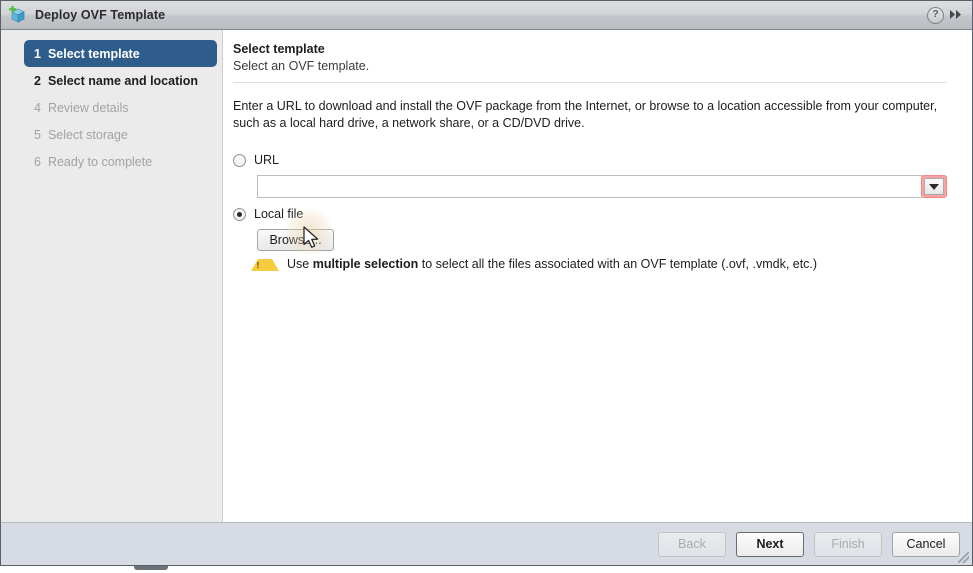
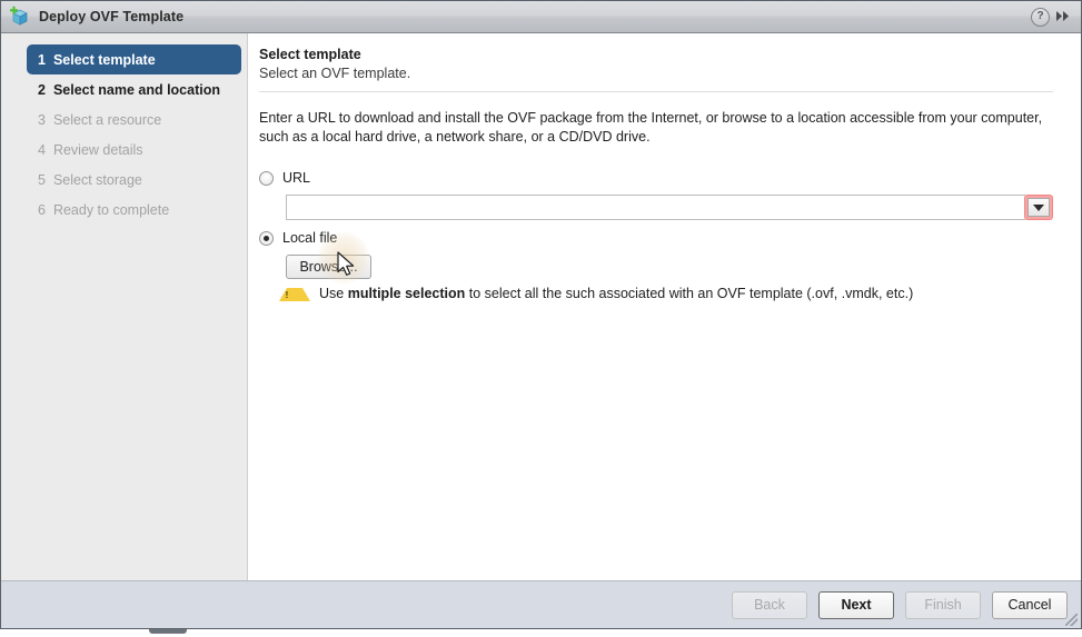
  Deploy OVF Template
  ?
  1
  Select template
  2
  Select name and location
+ 3
+ Select a resource
  4
  Review details
  5
  Select storage
  6
  Ready to complete
  Select template
  Select an OVF template.
  Enter a URL to download and install the OVF package from the Internet, or browse to a location accessible from your computer, such as a local hard drive, a network share, or a CD/DVD drive.
  URL
- Use multiple selection to select all the files associated with an OVF template (.ovf, .vmdk, etc.)
+ Use multiple selection to select all the such associated with an OVF template (.ovf, .vmdk, etc.)
  Back
  Next
  Finish
  Cancel
